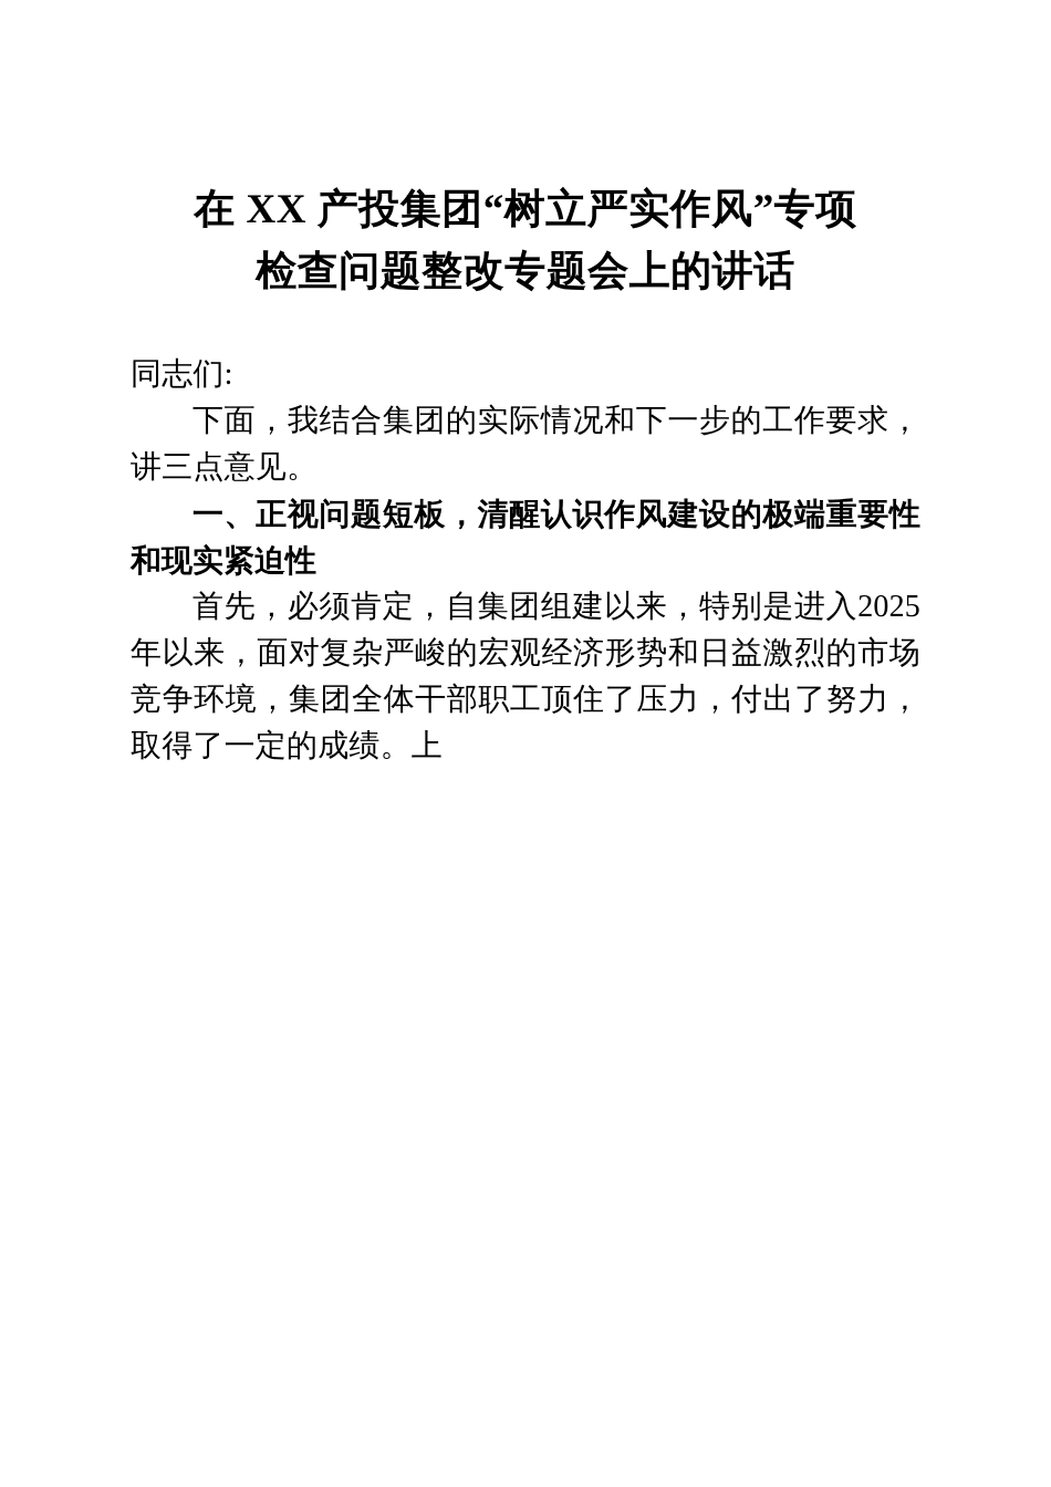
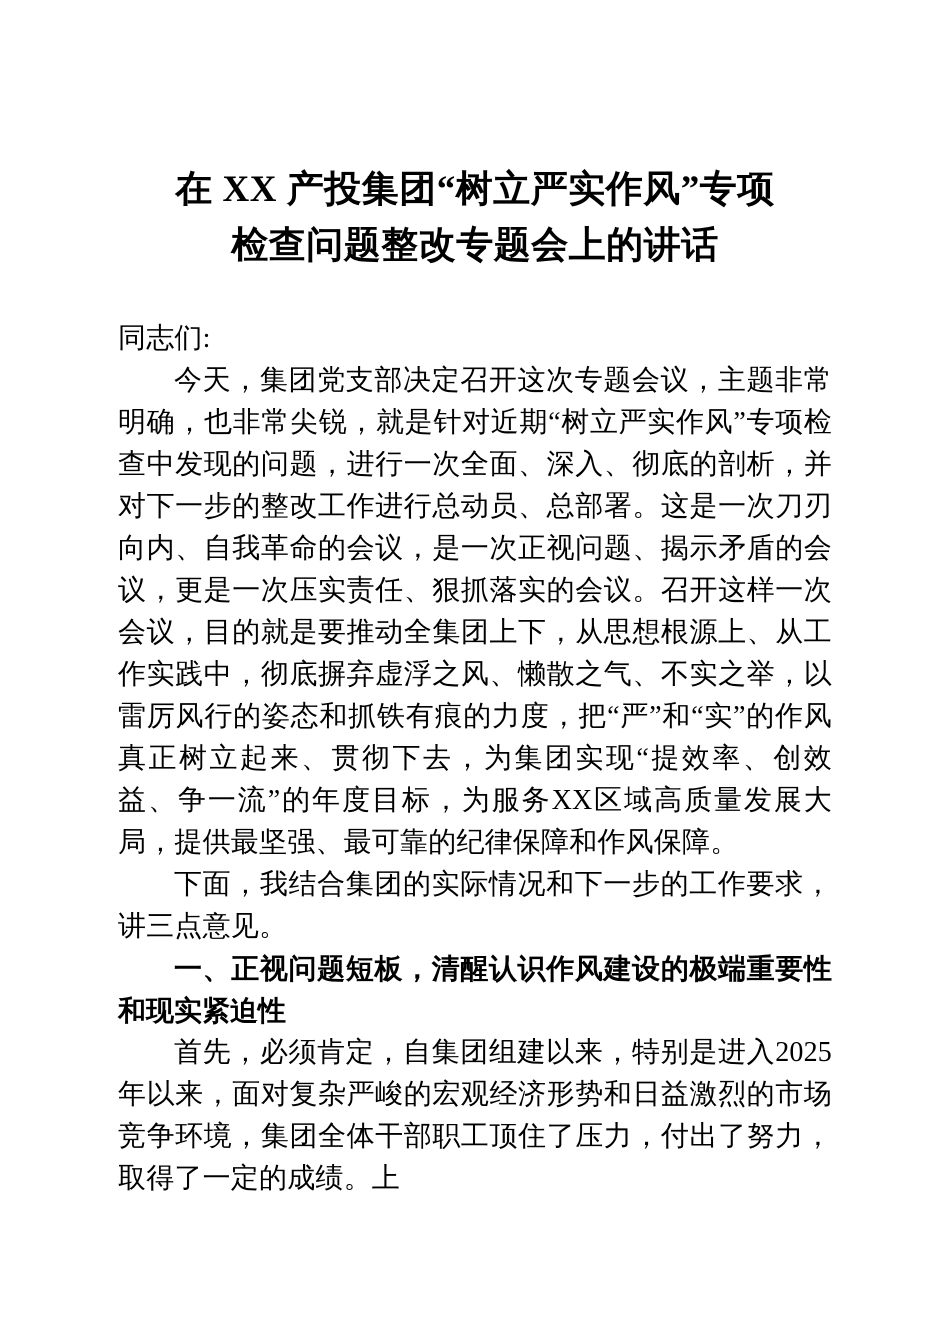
  在 XX 产投集团“树立严实作风”专项
  检查问题整改专题会上的讲话
  同志们:
+ 今天，集团党支部决定召开这次专题会议，主题非常明确，也非常尖锐，就是针对近期“树立严实作风”专项检查中发现的问题，进行一次全面、深入、彻底的剖析，并对下一步的整改工作进行总动员、总部署。这是一次刀刃向内、自我革命的会议，是一次正视问题、揭示矛盾的会议，更是一次压实责任、狠抓落实的会议。召开这样一次会议，目的就是要推动全集团上下，从思想根源上、从工作实践中，彻底摒弃虚浮之风、懒散之气、不实之举，以雷厉风行的姿态和抓铁有痕的力度，把“严”和“实”的作风真正树立起来、贯彻下去，为集团实现“提效率、创效益、争一流”的年度目标，为服务XX区域高质量发展大局，提供最坚强、最可靠的纪律保障和作风保障。
  下面，我结合集团的实际情况和下一步的工作要求，讲三点意见。
  一、正视问题短板，清醒认识作风建设的极端重要性和现实紧迫性
  首先，必须肯定，自集团组建以来，特别是进入2025年以来，面对复杂严峻的宏观经济形势和日益激烈的市场竞争环境，集团全体干部职工顶住了压力，付出了努力，取得了一定的成绩。上
